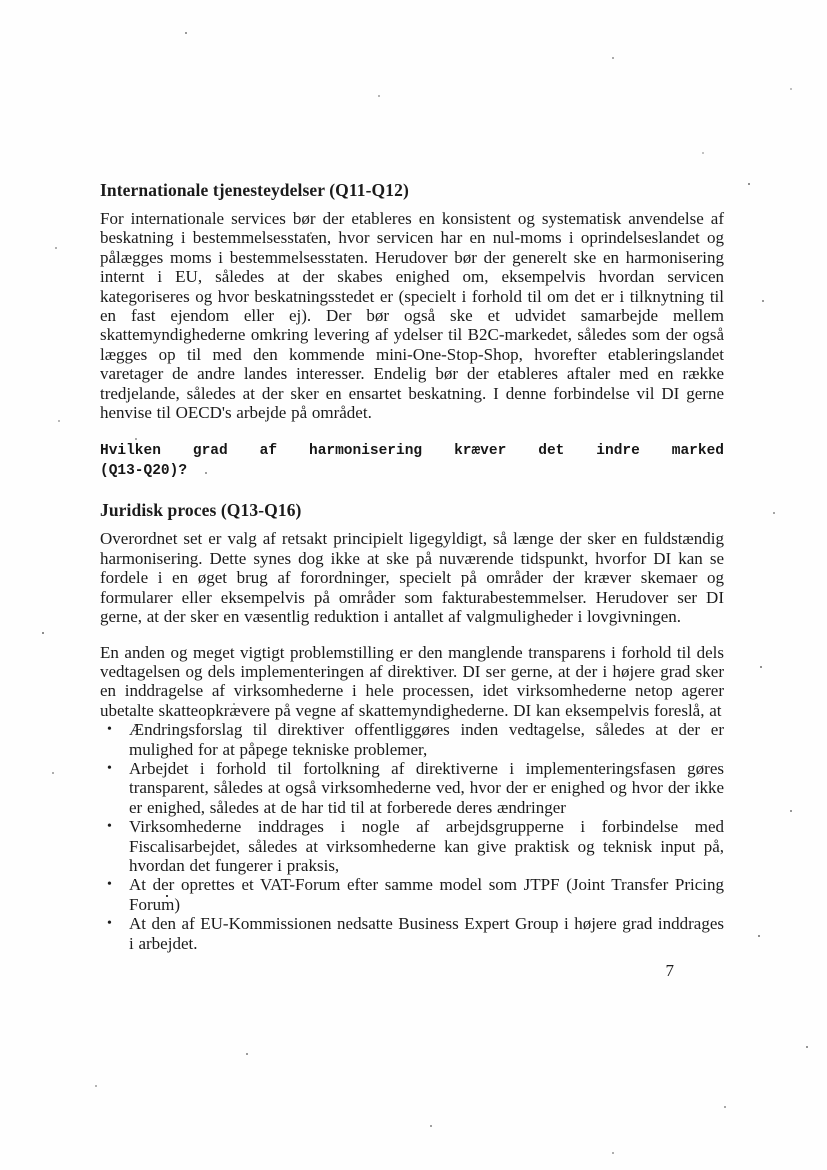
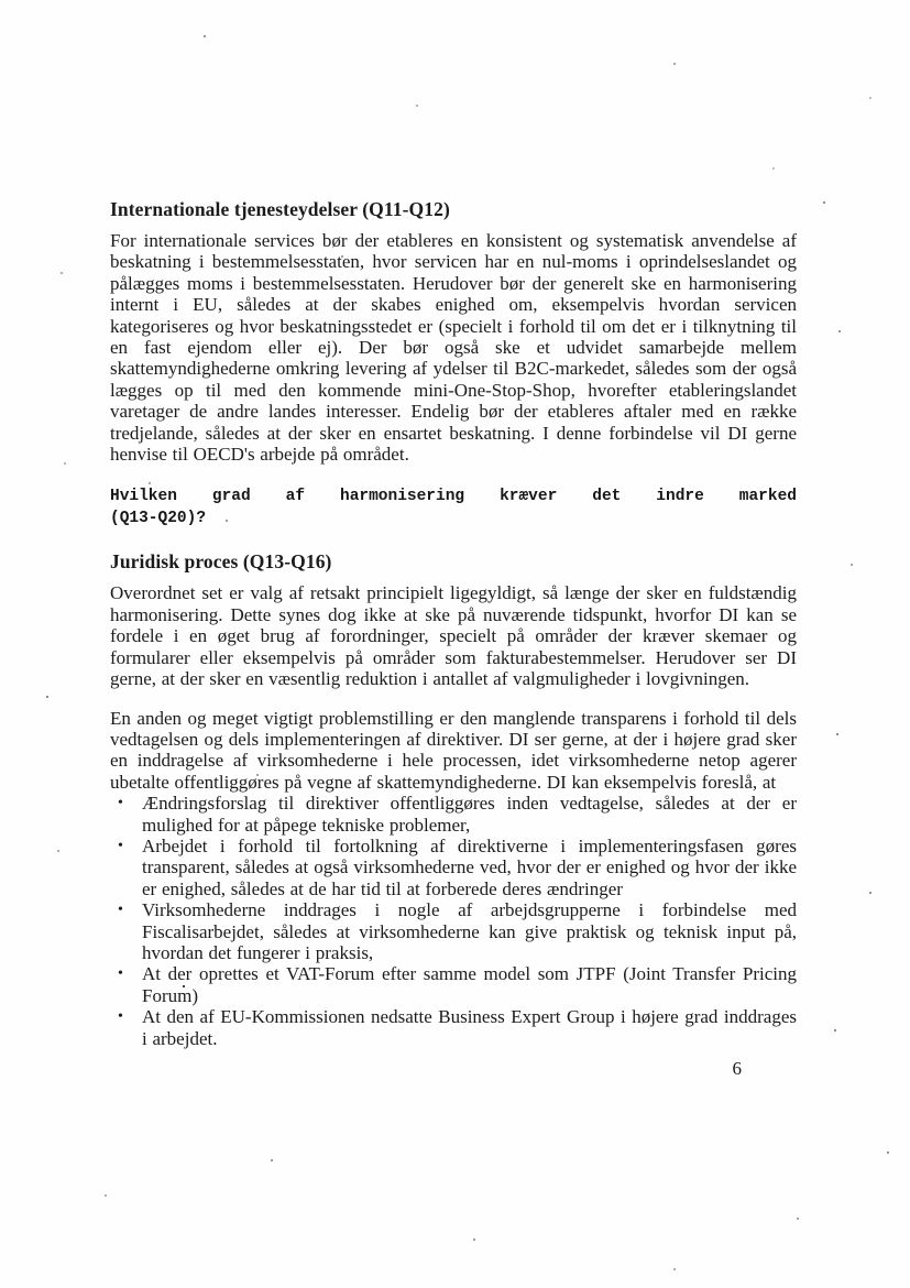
  Internationale tjenesteydelser (Q11-Q12)
  For internationale services bør der etableres en konsistent og systematisk anvendelse af beskatning i bestemmelsesstaten, hvor servicen har en nul-moms i oprindelseslandet og pålægges moms i bestemmelsesstaten. Herudover bør der generelt ske en harmonisering internt i EU, således at der skabes enighed om, eksempelvis hvordan servicen kategoriseres og hvor beskatningsstedet er (specielt i forhold til om det er i tilknytning til en fast ejendom eller ej). Der bør også ske et udvidet samarbejde mellem skattemyndighederne omkring levering af ydelser til B2C-markedet, således som der også lægges op til med den kommende mini-One-Stop-Shop, hvorefter etableringslandet varetager de andre landes interesser. Endelig bør der etableres aftaler med en række tredjelande, således at der sker en ensartet beskatning. I denne forbindelse vil DI gerne henvise til OECD's arbejde på området.
  Hvilken grad af harmonisering kræver det indre marked
  (Q13-Q20)?
  Juridisk proces (Q13-Q16)
  Overordnet set er valg af retsakt principielt ligegyldigt, så længe der sker en fuldstændig harmonisering. Dette synes dog ikke at ske på nuværende tidspunkt, hvorfor DI kan se fordele i en øget brug af forordninger, specielt på områder der kræver skemaer og formularer eller eksempelvis på områder som fakturabestemmelser. Herudover ser DI gerne, at der sker en væsentlig reduktion i antallet af valgmuligheder i lovgivningen.
- En anden og meget vigtigt problemstilling er den manglende transparens i forhold til dels vedtagelsen og dels implementeringen af direktiver. DI ser gerne, at der i højere grad sker en inddragelse af virksomhederne i hele processen, idet virksomhederne netop agerer ubetalte skatteopkrævere på vegne af skattemyndighederne. DI kan eksempelvis foreslå, at
+ En anden og meget vigtigt problemstilling er den manglende transparens i forhold til dels vedtagelsen og dels implementeringen af direktiver. DI ser gerne, at der i højere grad sker en inddragelse af virksomhederne i hele processen, idet virksomhederne netop agerer ubetalte offentliggøres på vegne af skattemyndighederne. DI kan eksempelvis foreslå, at
  •
  Ændringsforslag til direktiver offentliggøres inden vedtagelse, således at der er mulighed for at påpege tekniske problemer,
  •
  Arbejdet i forhold til fortolkning af direktiverne i implementeringsfasen gøres transparent, således at også virksomhederne ved, hvor der er enighed og hvor der ikke er enighed, således at de har tid til at forberede deres ændringer
  •
  Virksomhederne inddrages i nogle af arbejdsgrupperne i forbindelse med Fiscalisarbejdet, således at virksomhederne kan give praktisk og teknisk input på, hvordan det fungerer i praksis,
  •
  At der oprettes et VAT-Forum efter samme model som JTPF (Joint Transfer Pricing Forum)
  •
  At den af EU-Kommissionen nedsatte Business Expert Group i højere grad inddrages i arbejdet.
- 7
+ 6
